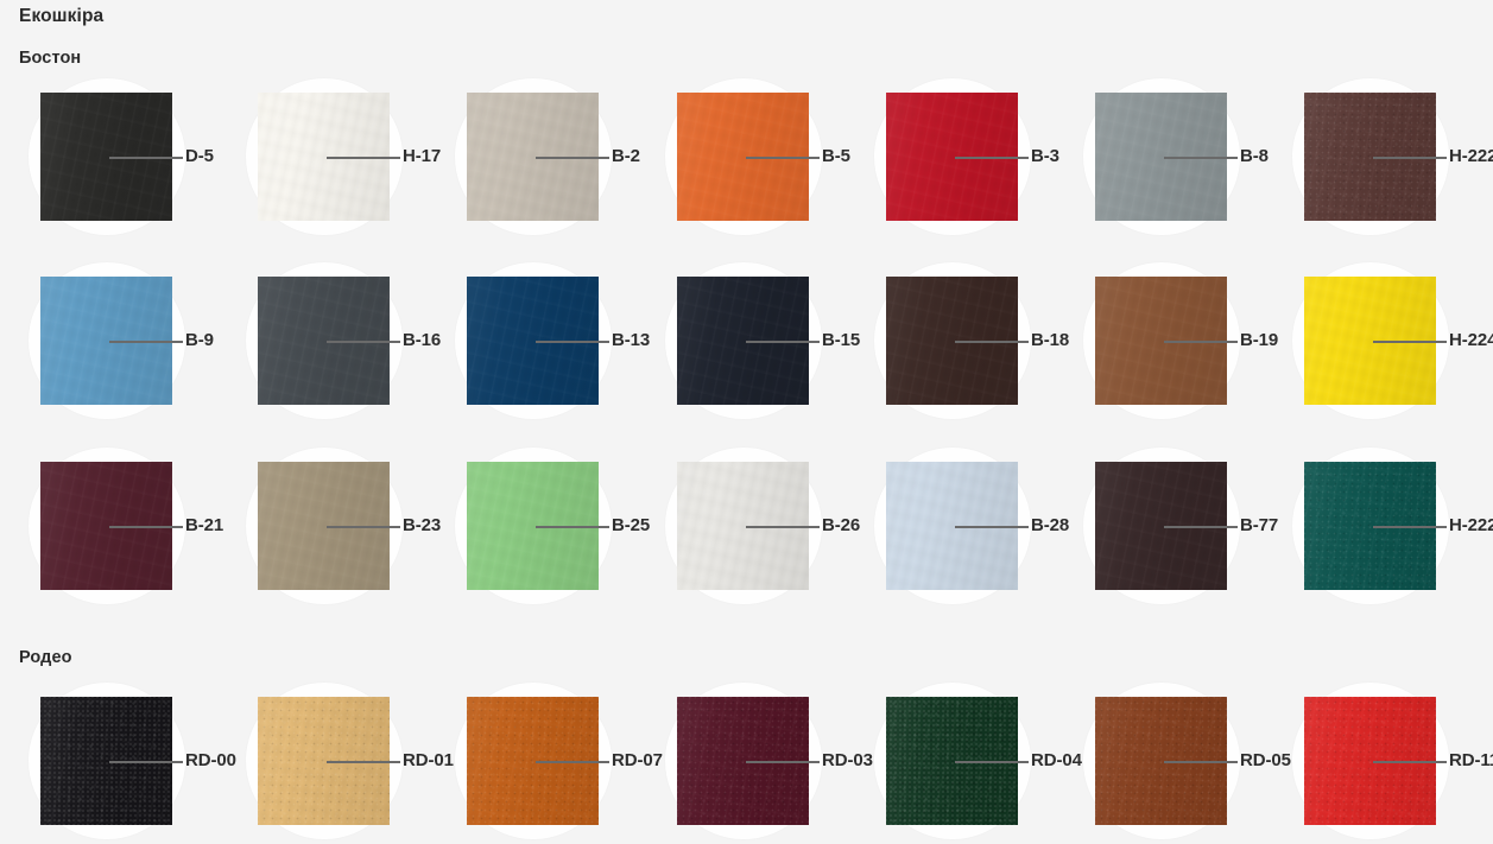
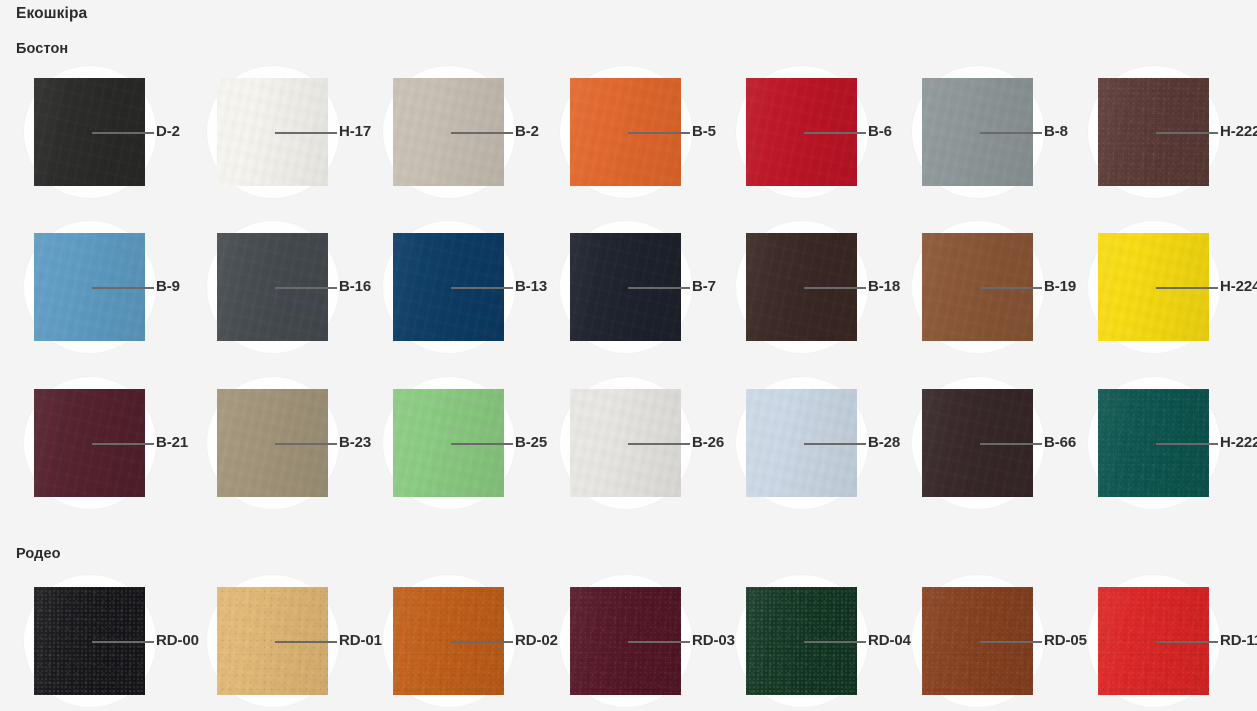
  Екошкіра
  Бостон
  Родео
- D-5
+ D-2
  H-17
  B-2
  B-5
- B-3
+ B-6
  B-8
  H-222
  B-9
  B-16
  B-13
- B-15
+ B-7
  B-18
  B-19
  H-224
  B-21
  B-23
  B-25
  B-26
  B-28
- B-77
+ B-66
  H-222
  RD-00
  RD-01
- RD-07
+ RD-02
  RD-03
  RD-04
  RD-05
  RD-1
